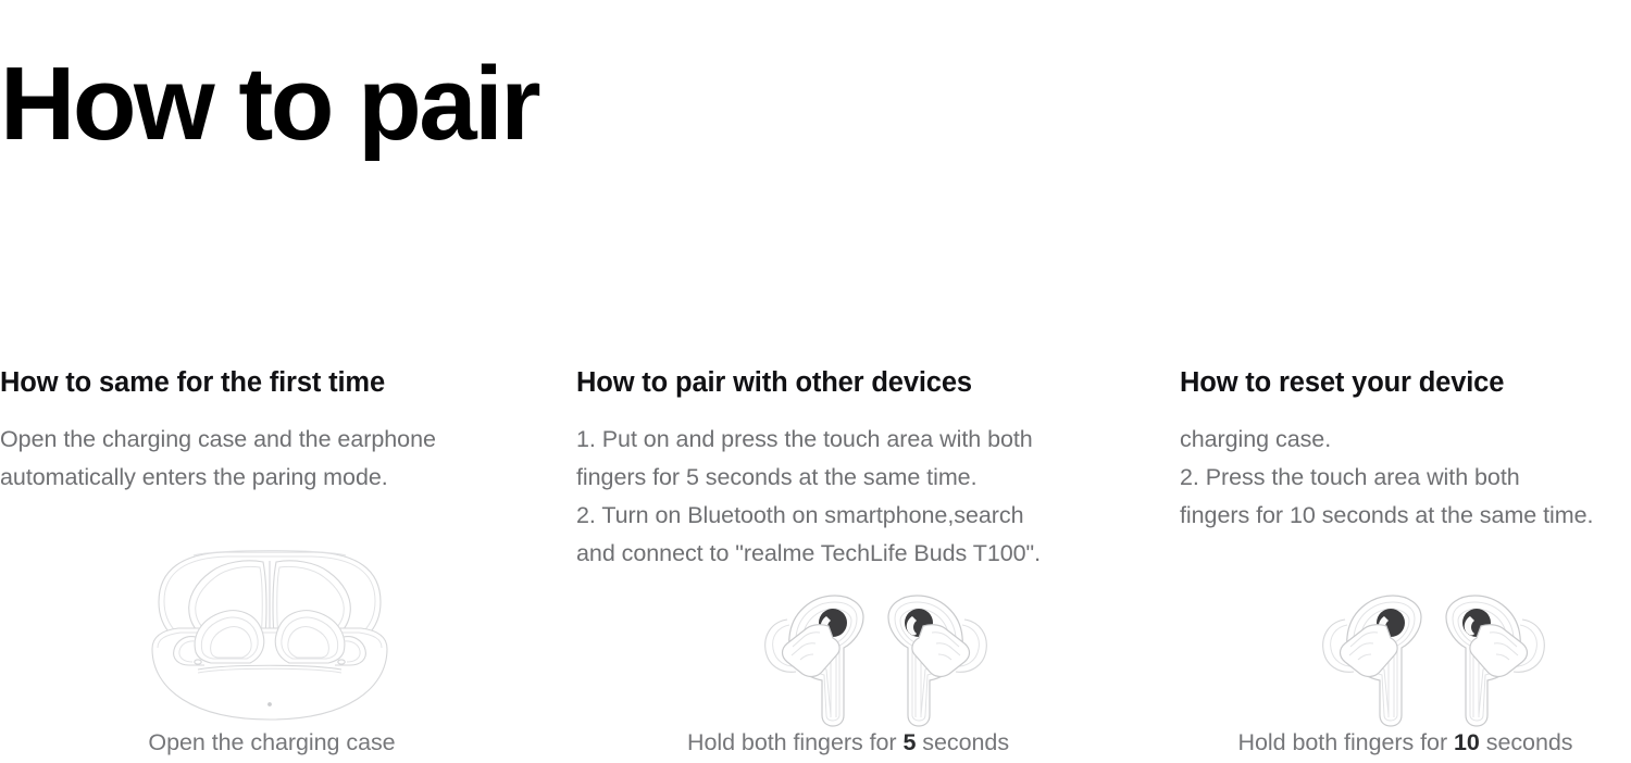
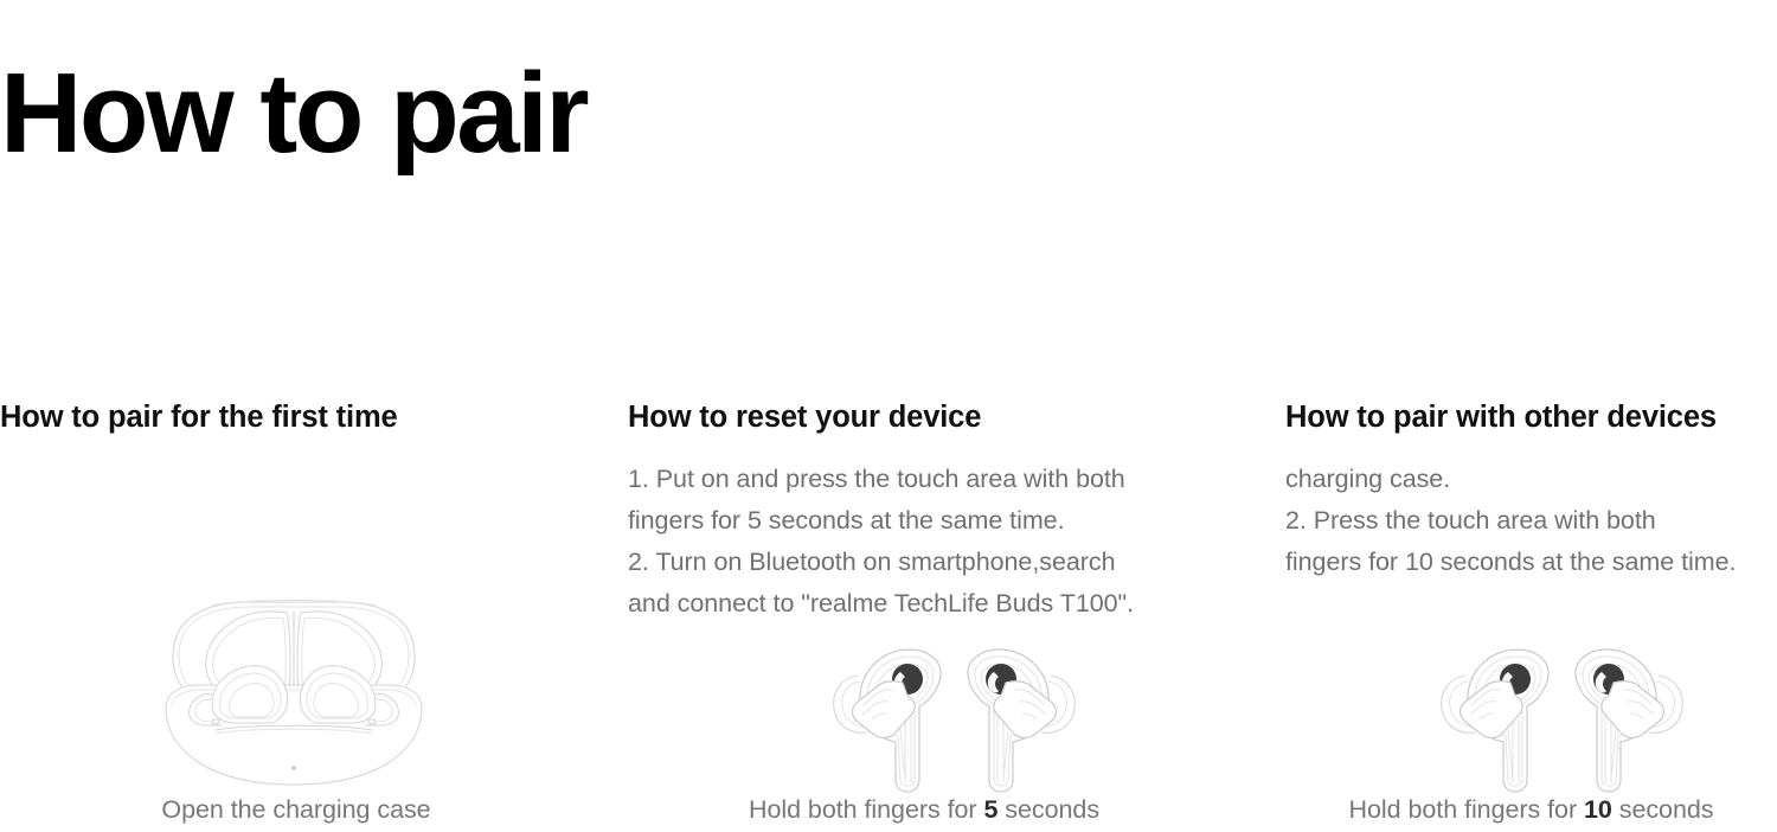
  How to pair
- How to same for the first time
+ How to pair for the first time
- Open the charging case and the earphone
- automatically enters the paring mode.
  Open the charging case
- How to pair with other devices
+ How to reset your device
  1. Put on and press the touch area with both
  fingers for 5 seconds at the same time.
  2. Turn on Bluetooth on smartphone,search
  and connect to "realme TechLife Buds T100".
  Hold both fingers for 5 seconds
- How to reset your device
+ How to pair with other devices
  charging case.
  2. Press the touch area with both
  fingers for 10 seconds at the same time.
  Hold both fingers for 10 seconds
